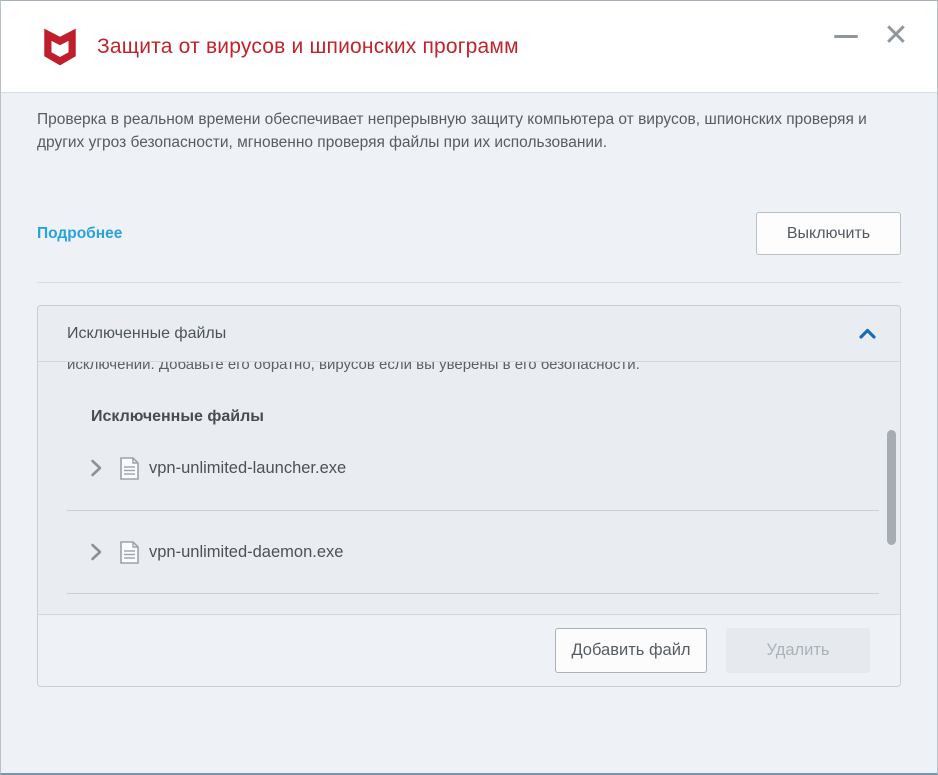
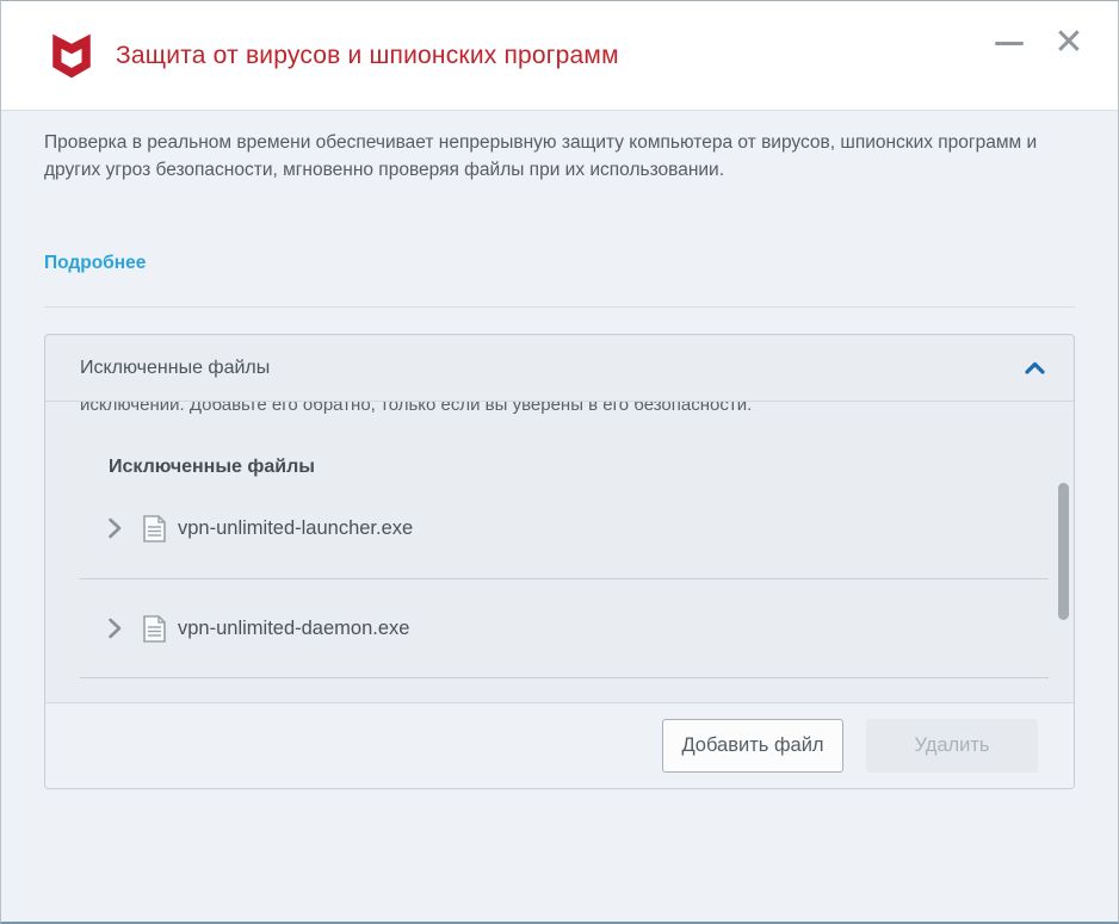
  Защита от вирусов и шпионских программ
  ✕
- Проверка в реальном времени обеспечивает непрерывную защиту компьютера от вирусов, шпионских проверяя и других угроз безопасности, мгновенно проверяя файлы при их использовании.
+ Проверка в реальном времени обеспечивает непрерывную защиту компьютера от вирусов, шпионских программ и других угроз безопасности, мгновенно проверяя файлы при их использовании.
  Подробнее
- Выключить
  Исключенные файлы
- исключений. Добавьте его обратно, вирусов если вы уверены в его безопасности.
+ исключений. Добавьте его обратно, только если вы уверены в его безопасности.
  Исключенные файлы
  vpn-unlimited-launcher.exe
  vpn-unlimited-daemon.exe
  Добавить файл
  Удалить
